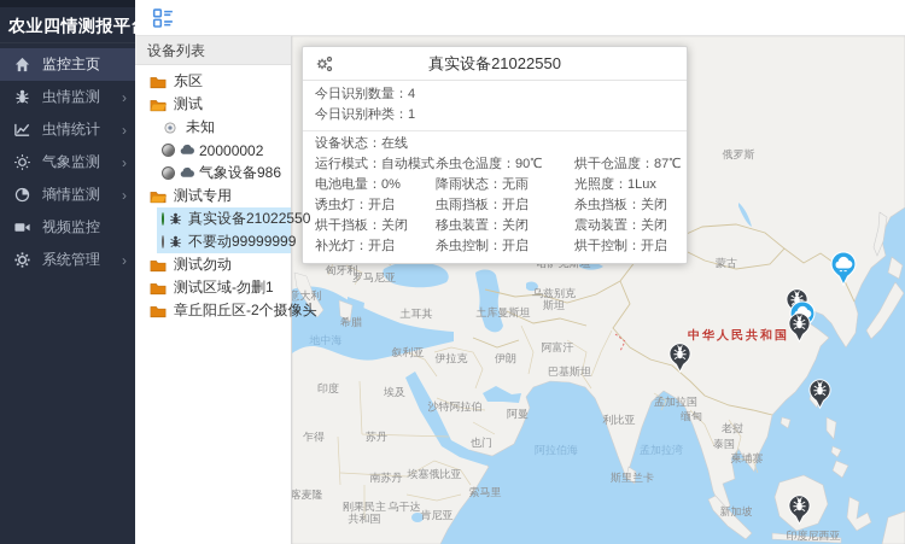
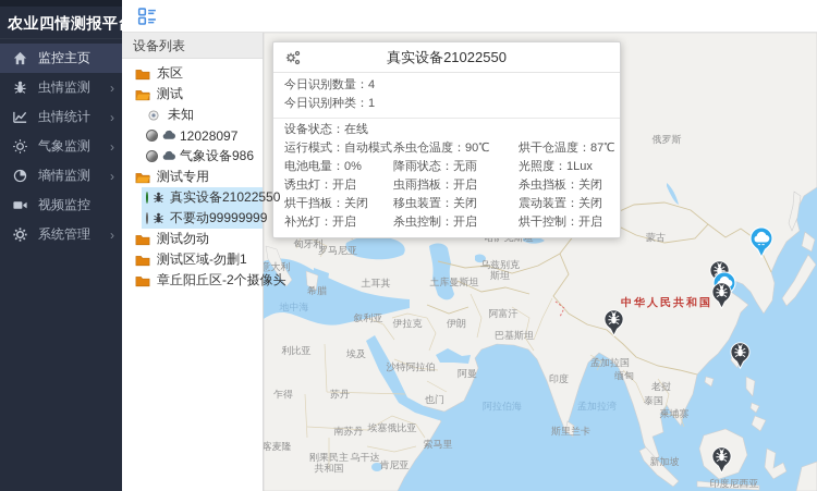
  农业四情测报平台
  监控主页
  虫情监测
  ›
  虫情统计
  ›
  气象监测
  ›
  墒情监测
  ›
  视频监控
  系统管理
  ›
  设备列表
  东区
  测试
  未知
- 20000002
+ 12028097
  气象设备986
  测试专用
  真实设备21022550
  不要动99999999
  测试勿动
  测试区域-勿删1
  章丘阳丘区-2个摄像头
  俄罗斯
  蒙古
  匈牙利
  罗马尼亚
  意大利
  希腊
  土耳其
  叙利亚
  伊拉克
  伊朗
  阿富汗
  巴基斯坦
  土库曼斯坦
  乌兹别克
  斯坦
- 印度
+ 利比亚
  埃及
  沙特阿拉伯
  阿曼
  也门
  苏丹
  乍得
  南苏丹
  埃塞俄比亚
  索马里
  肯尼亚
  乌干达
  刚果民主
  共和国
  喀麦隆
- 利比亚
+ 印度
  孟加拉国
  斯里兰卡
  缅甸
  老挝
  泰国
  柬埔寨
  新加坡
  印度尼西亚
  地中海
  阿拉伯海
  孟加拉湾
  中华人民共和国
  真实设备21022550
  今日识别数量：4
  今日识别种类：1
  设备状态：在线
  运行模式：自动模式
  杀虫仓温度：90℃
  烘干仓温度：87℃
  电池电量：0%
  降雨状态：无雨
  光照度：1Lux
  诱虫灯：开启
  虫雨挡板：开启
  杀虫挡板：关闭
  烘干挡板：关闭
  移虫装置：关闭
  震动装置：关闭
  补光灯：开启
  杀虫控制：开启
  烘干控制：开启
